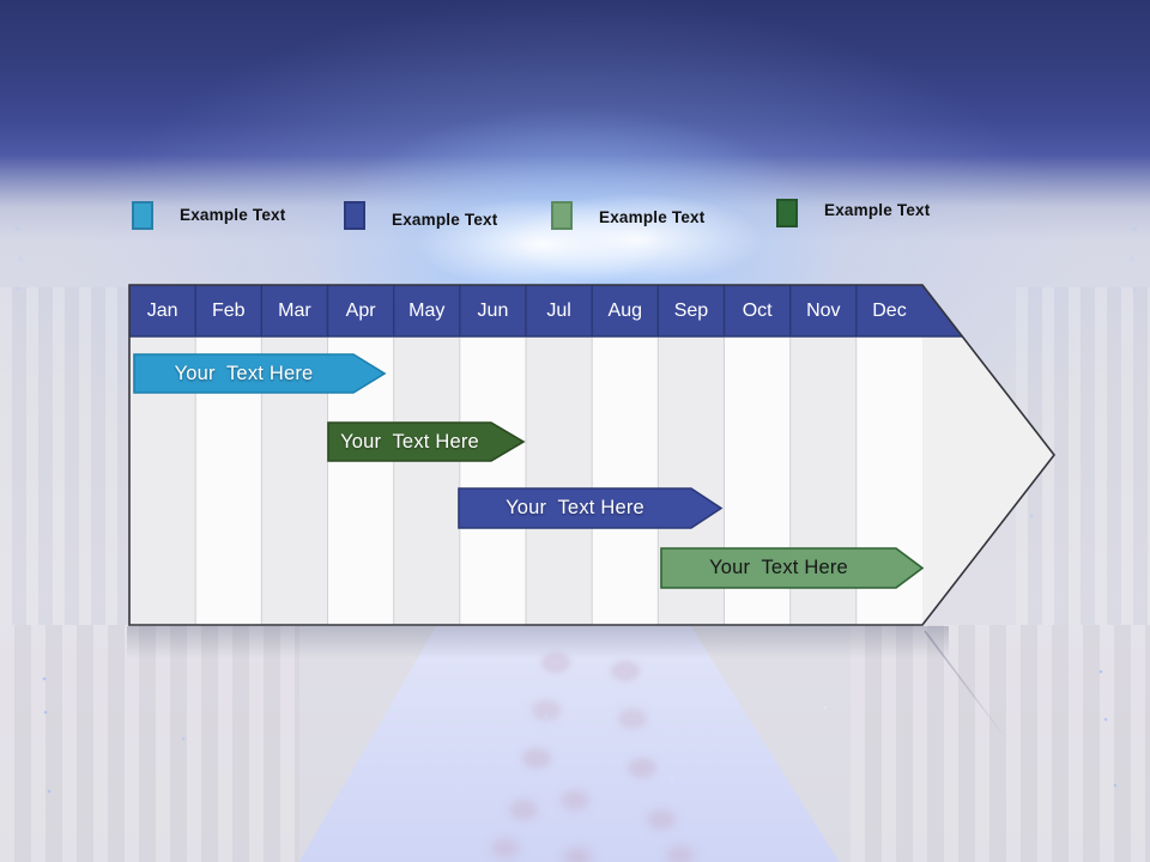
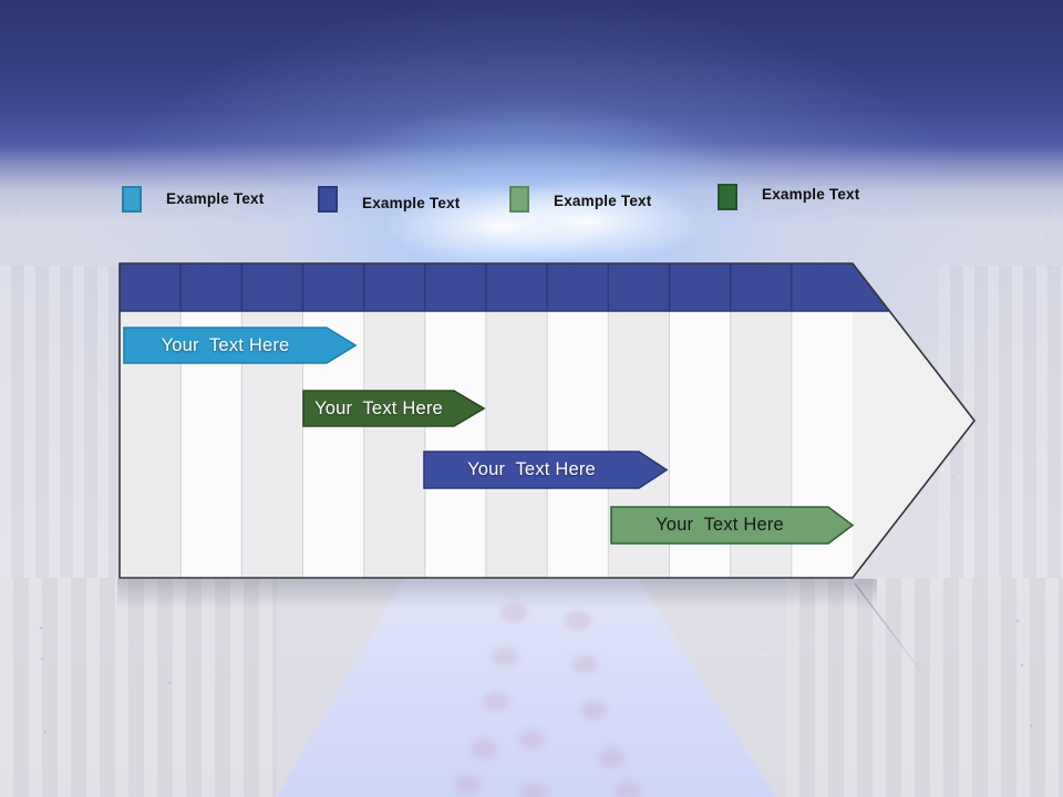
  Example Text
  Example Text
  Example Text
  Example Text
- Jan
- Feb
- Mar
- Apr
- May
- Jun
- Jul
- Aug
- Sep
- Oct
- Nov
- Dec
  Your Text Here
  Your Text Here
  Your Text Here
  Your Text Here
